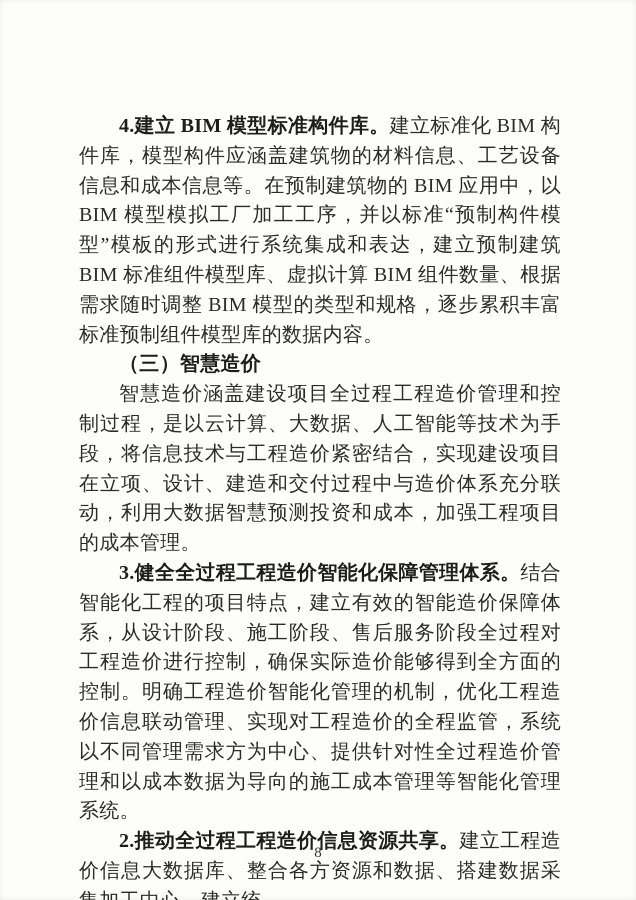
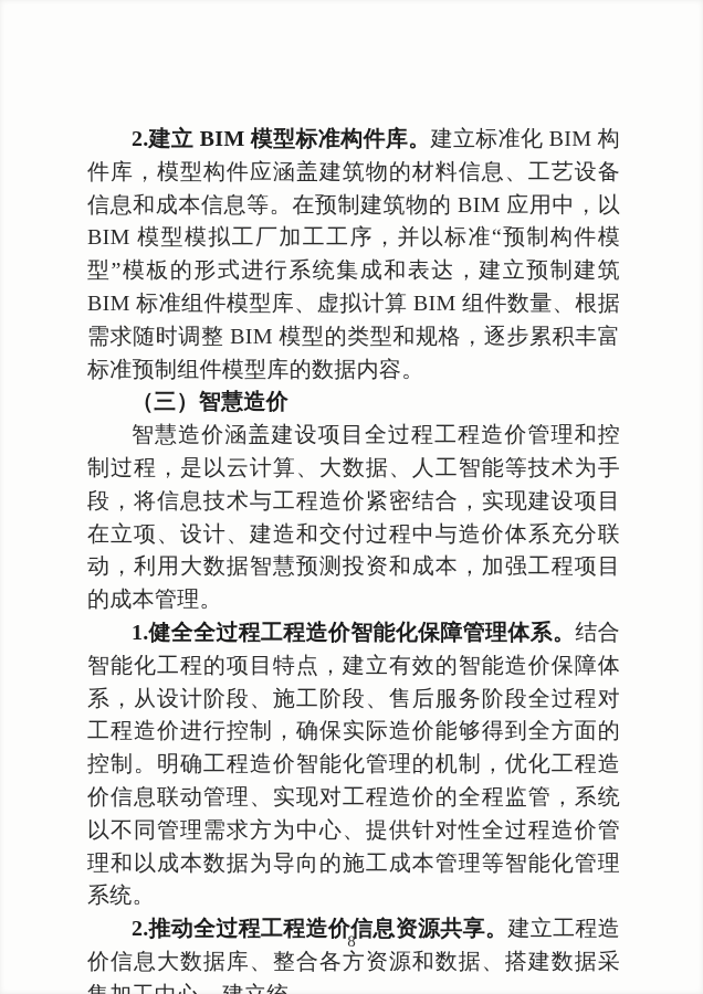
- 4.建立 BIM 模型标准构件库。建立标准化 BIM 构件库，模型构件应涵盖建筑物的材料信息、工艺设备信息和成本信息等。在预制建筑物的 BIM 应用中，以 BIM 模型模拟工厂加工工序，并以标准“预制构件模型”模板的形式进行系统集成和表达，建立预制建筑 BIM 标准组件模型库、虚拟计算 BIM 组件数量、根据需求随时调整 BIM 模型的类型和规格，逐步累积丰富标准预制组件模型库的数据内容。
+ 2.建立 BIM 模型标准构件库。建立标准化 BIM 构件库，模型构件应涵盖建筑物的材料信息、工艺设备信息和成本信息等。在预制建筑物的 BIM 应用中，以 BIM 模型模拟工厂加工工序，并以标准“预制构件模型”模板的形式进行系统集成和表达，建立预制建筑 BIM 标准组件模型库、虚拟计算 BIM 组件数量、根据需求随时调整 BIM 模型的类型和规格，逐步累积丰富标准预制组件模型库的数据内容。
  （三）智慧造价
  智慧造价涵盖建设项目全过程工程造价管理和控制过程，是以云计算、大数据、人工智能等技术为手段，将信息技术与工程造价紧密结合，实现建设项目在立项、设计、建造和交付过程中与造价体系充分联动，利用大数据智慧预测投资和成本，加强工程项目的成本管理。
- 3.健全全过程工程造价智能化保障管理体系。结合智能化工程的项目特点，建立有效的智能造价保障体系，从设计阶段、施工阶段、售后服务阶段全过程对工程造价进行控制，确保实际造价能够得到全方面的控制。明确工程造价智能化管理的机制，优化工程造价信息联动管理、实现对工程造价的全程监管，系统以不同管理需求方为中心、提供针对性全过程造价管理和以成本数据为导向的施工成本管理等智能化管理系统。
+ 1.健全全过程工程造价智能化保障管理体系。结合智能化工程的项目特点，建立有效的智能造价保障体系，从设计阶段、施工阶段、售后服务阶段全过程对工程造价进行控制，确保实际造价能够得到全方面的控制。明确工程造价智能化管理的机制，优化工程造价信息联动管理、实现对工程造价的全程监管，系统以不同管理需求方为中心、提供针对性全过程造价管理和以成本数据为导向的施工成本管理等智能化管理系统。
  2.推动全过程工程造价信息资源共享。建立工程造价信息大数据库、整合各方资源和数据、搭建数据采
  8
